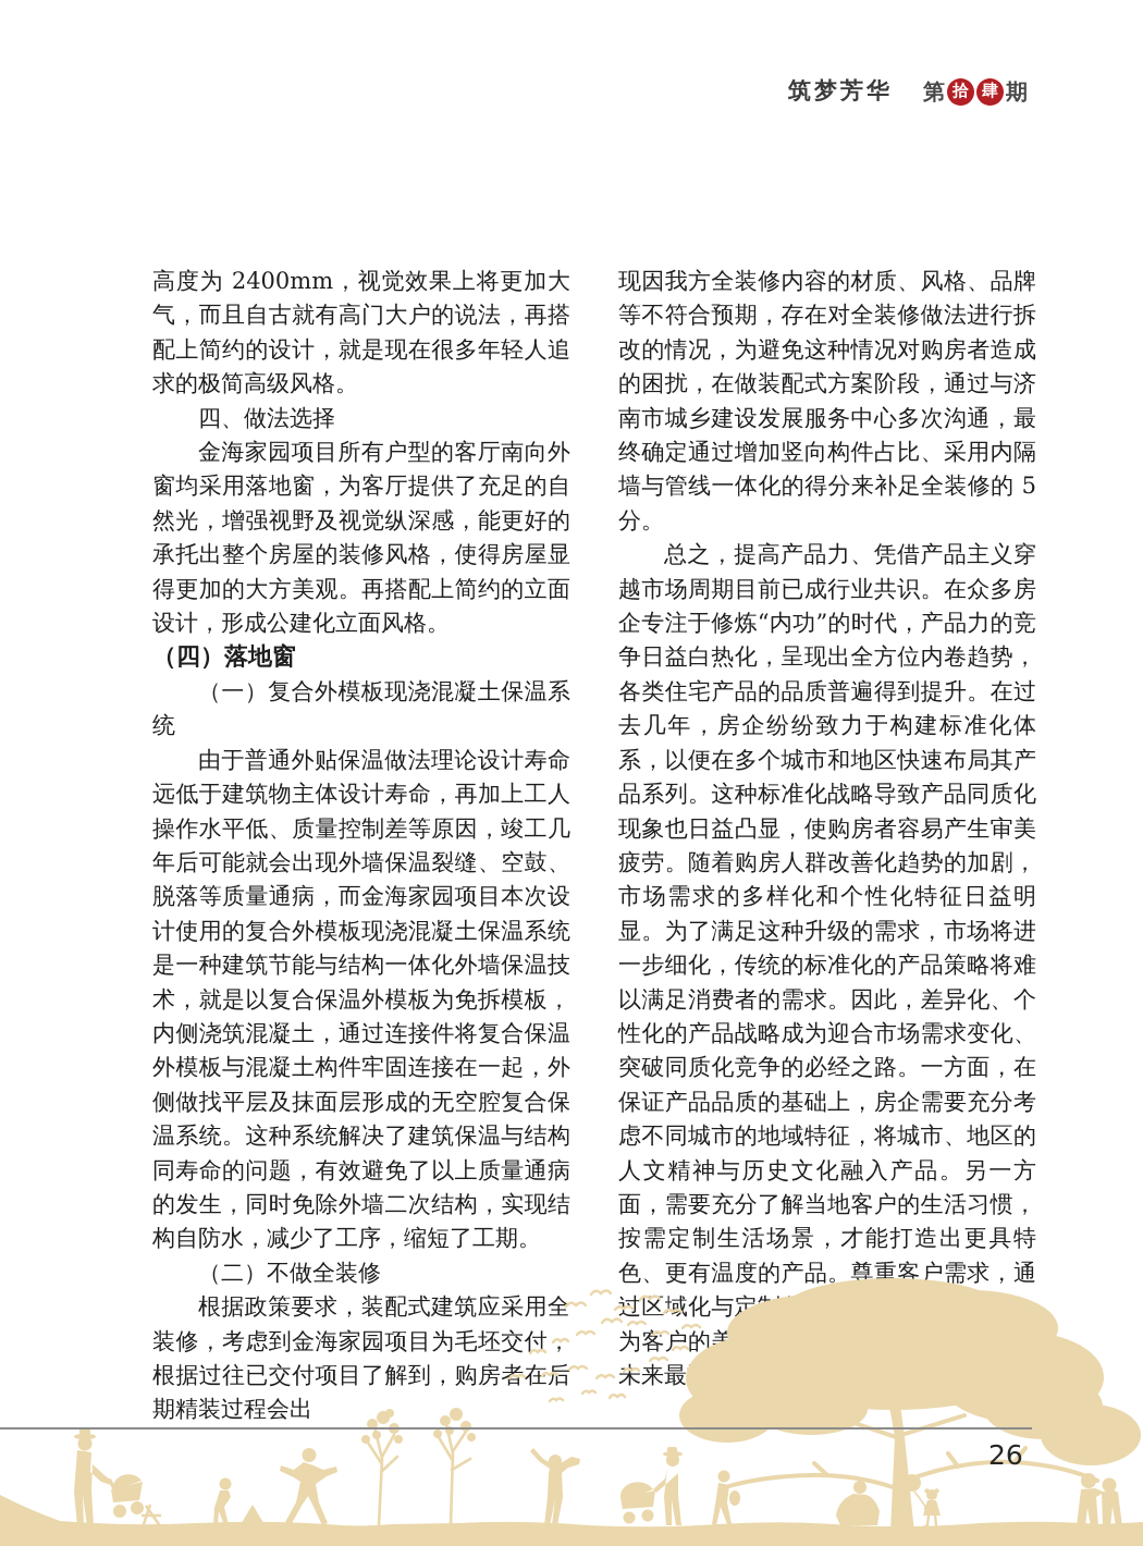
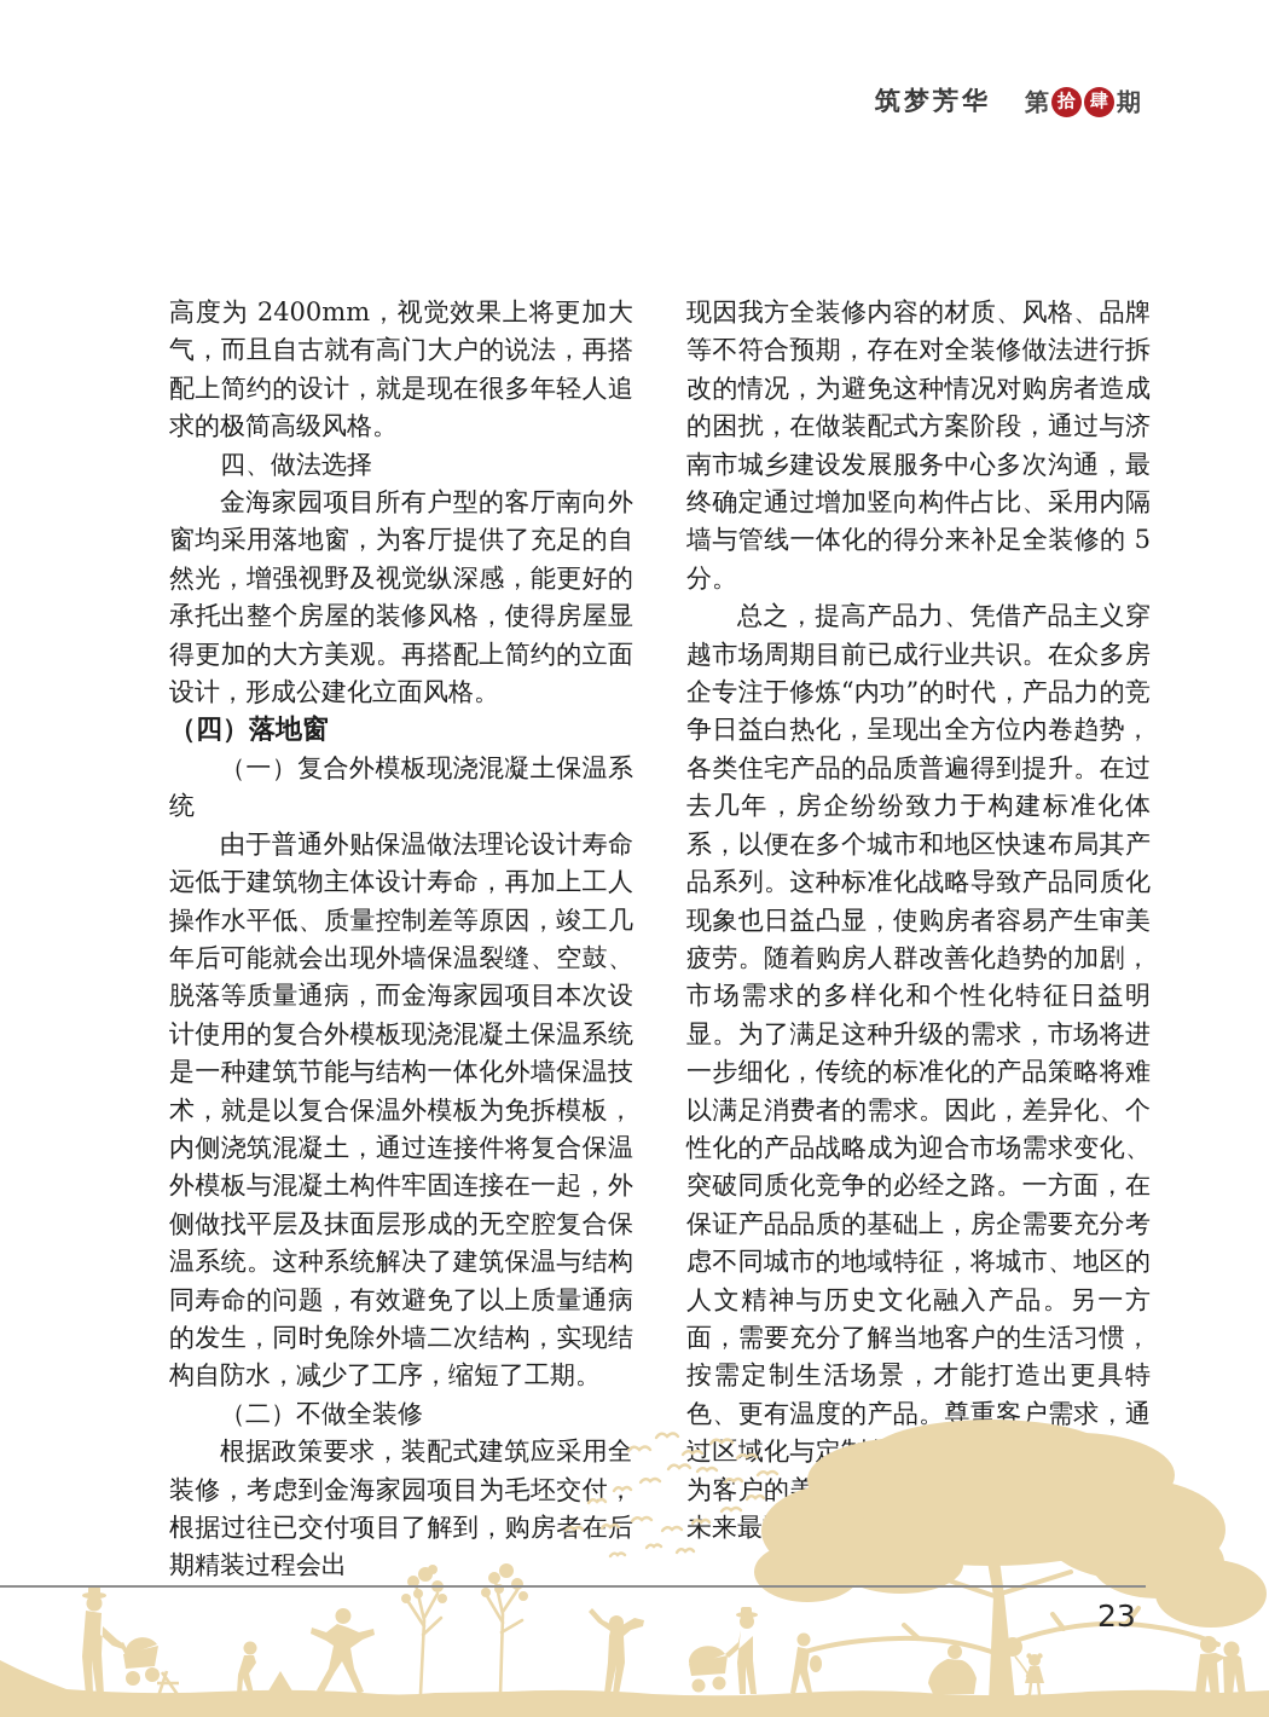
  筑梦芳华
  第
  拾
  肆
  期
  高度为 2400mm，视觉效果上将更加大气，而且自古就有高门大户的说法，再搭配上简约的设计，就是现在很多年轻人追求的极简高级风格。
  四、做法选择
  金海家园项目所有户型的客厅南向外窗均采用落地窗，为客厅提供了充足的自然光，增强视野及视觉纵深感，能更好的承托出整个房屋的装修风格，使得房屋显得更加的大方美观。再搭配上简约的立面设计，形成公建化立面风格。
  （四）落地窗
  （一）复合外模板现浇混凝土保温系统
  由于普通外贴保温做法理论设计寿命远低于建筑物主体设计寿命，再加上工人操作水平低、质量控制差等原因，竣工几年后可能就会出现外墙保温裂缝、空鼓、脱落等质量通病，而金海家园项目本次设计使用的复合外模板现浇混凝土保温系统是一种建筑节能与结构一体化外墙保温技术，就是以复合保温外模板为免拆模板，内侧浇筑混凝土，通过连接件将复合保温外模板与混凝土构件牢固连接在一起，外侧做找平层及抹面层形成的无空腔复合保温系统。这种系统解决了建筑保温与结构同寿命的问题，有效避免了以上质量通病的发生，同时免除外墙二次结构，实现结构自防水，减少了工序，缩短了工期。
  （二）不做全装修
  根据政策要求，装配式建筑应采用全装修，考虑到金海家园项目为毛坯交付根据过往已交付项目了解到，购房在后期精装过程会出
  现因我方全装修内容的材质、风格、品牌等不符合预期，存在对全装修做法进行拆改的情况，为避免这种情况对购房者造成的困扰，在做装配式方案阶段，通过与济南市城乡建设发展服务中心多次沟通，最终确定通过增加竖向构件占比、采用内隔墙与管线一体化的得分来补足全装修的 5 分。
  总之，提高产品力、凭借产品主义穿越市场周期目前已成行业共识。在众多房企专注于修炼“内功”的时代，产品力的竞争日益白热化，呈现出全方位内卷趋势，各类住宅产品的品质普遍得到提升。在过去几年，房企纷纷致力于构建标准化体系，以便在多个城市和地区快速布局其产品系列。这种标准化战略导致产品同质化现象也日益凸显，使购房者容易产生审美疲劳。随着购房人群改善化趋势的加剧，市场需求的多样化和个性化特征日益明显。为了满足这种升级的需求，市场将进一步细化，传统的标准化的产品策略将难以满足消费者的需求。因此，差异化、个性化的产品战略成为迎合市场需求变化、突破同质化竞争的必经之路。一方面，在保证产品品质的基础上，房企需要充分考虑不同城市的地域特征，将城市、地区的人文精神与历史文化融入产品。另一方面，需要充分了解当地客户的生活习惯，按需定制生活场景，才能打造出更具特色、更有温度的产品。尊重客户需求，通区域化与定为客户的美未来最
- 26
+ 23
